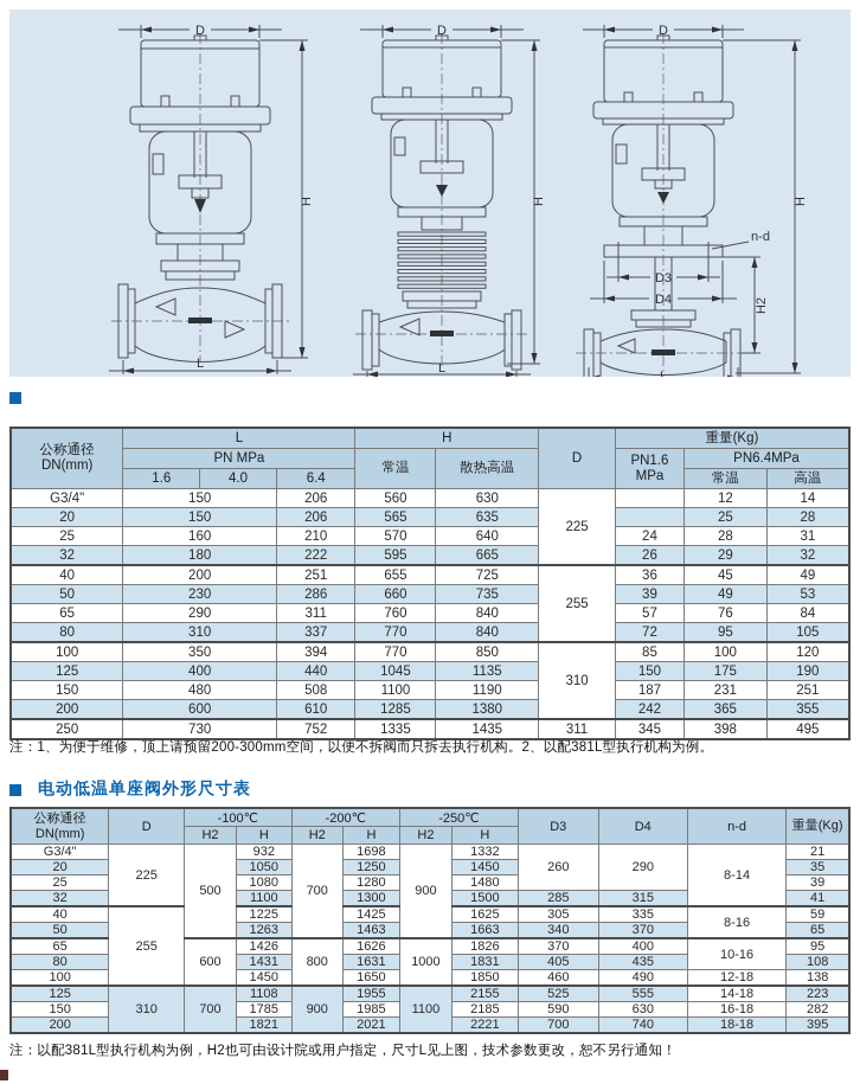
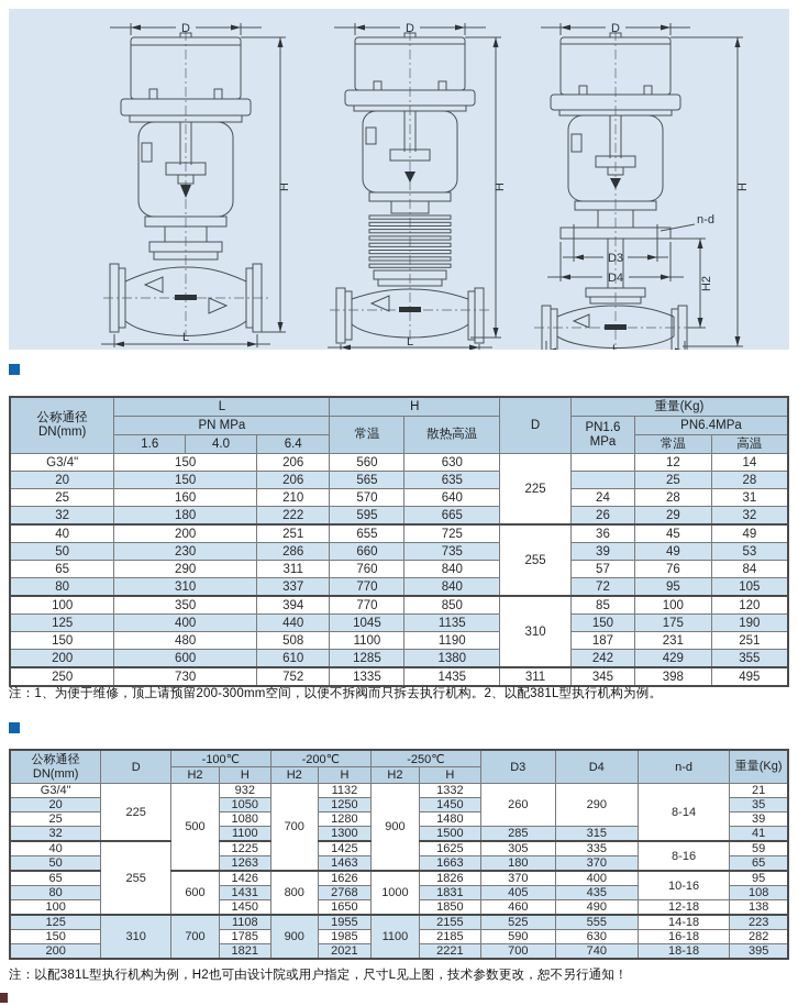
  D
  L
  D
  L
  D
  n-d
  D3
  D4
  公称通径 DN(mm)	L	H	D	重量(Kg)
  PN MPa	常温	散热高温	PN1.6 MPa	PN6.4MPa
  1.6	4.0	6.4	常温	高温
  G3/4"	150	206	560	630	225		12	14
  20	150	206	565	635		25	28
  25	160	210	570	640	24	28	31
  32	180	222	595	665	26	29	32
  40	200	251	655	725	255	36	45	49
  50	230	286	660	735	39	49	53
  65	290	311	760	840	57	76	84
  80	310	337	770	840	72	95	105
  100	350	394	770	850	310	85	100	120
  125	400	440	1045	1135	150	175	190
  150	480	508	1100	1190	187	231	251
- 200	600	610	1285	1380	242	365	355
+ 200	600	610	1285	1380	242	429	355
  250	730	752	1335	1435	311	345	398	495
  注：1、为便于维修，顶上请预留200-300mm空间，以便不拆阀而只拆去执行机构。2、以配381L型执行机构为例。
- 电动低温单座阀外形尺寸表
  公称通径 DN(mm)	D	-100℃	-200℃	-250℃	D3	D4	n-d	重量(Kg)
  H2	H	H2	H	H2	H
- G3/4"	225	500	932	700	1698	900	1332	260	290	8-14	21
+ G3/4"	225	500	932	700	1132	900	1332	260	290	8-14	21
  20	1050	1250	1450	35
  25	1080	1280	1480	39
  32	1100	1300	1500	285	315	41
  40	255	1225	1425	1625	305	335	8-16	59
- 50	1263	1463	1663	340	370	65
+ 50	1263	1463	1663	180	370	65
  65	600	1426	800	1626	1000	1826	370	400	10-16	95
- 80	1431	1631	1831	405	435	108
+ 80	1431	2768	1831	405	435	108
  100	1450	1650	1850	460	490	12-18	138
  125	310	700	1108	900	1955	1100	2155	525	555	14-18	223
  150	1785	1985	2185	590	630	16-18	282
  200	1821	2021	2221	700	740	18-18	395
  注：以配381L型执行机构为例，H2也可由设计院或用户指定，尺寸L见上图，技术参数更改，恕不另行通知！
